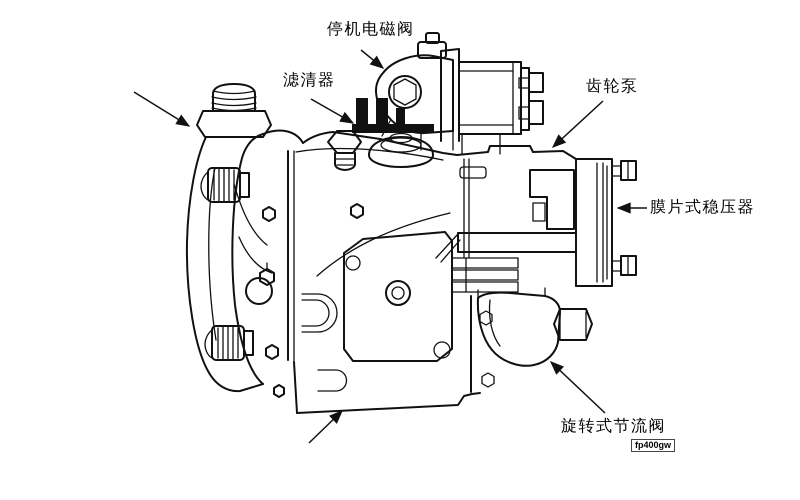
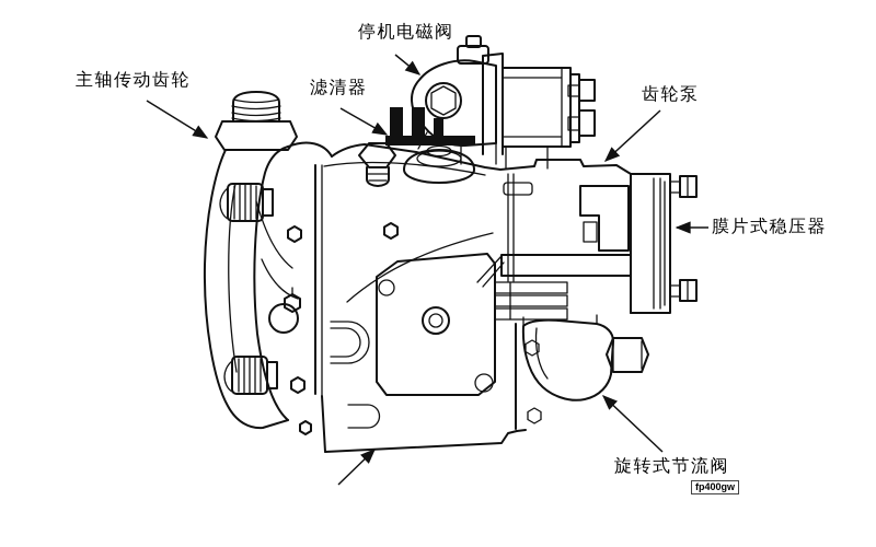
+ 主轴传动齿轮
  停机电磁阀
  滤清器
  齿轮泵
  膜片式稳压器
  旋转式节流阀
  fp400gw
